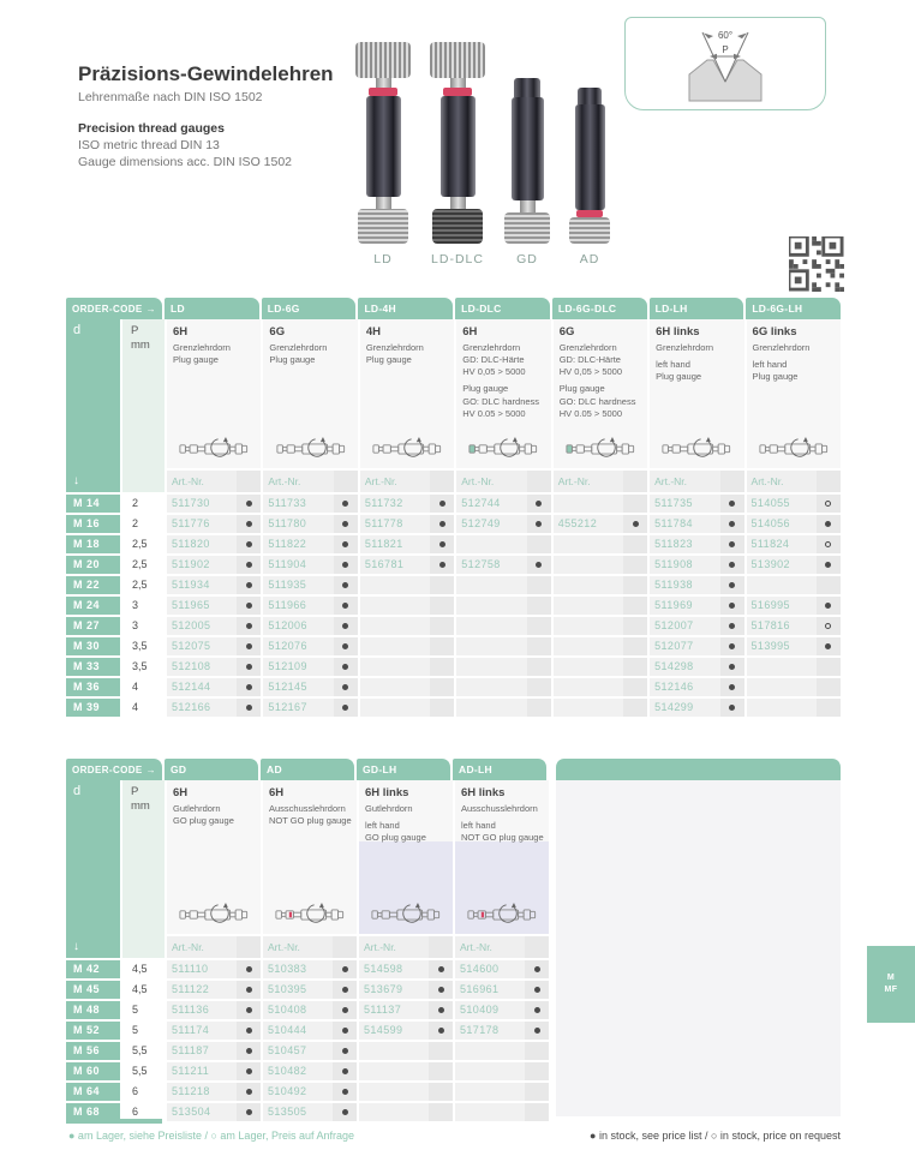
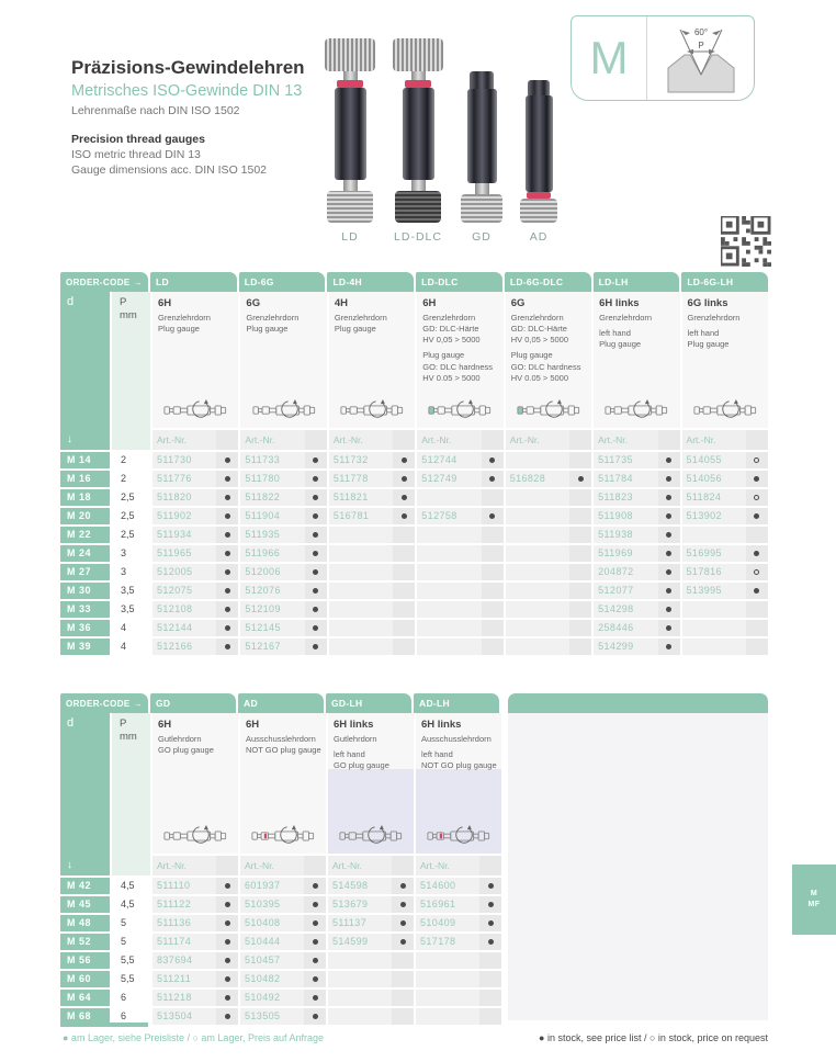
  Präzisions-Gewindelehren
+ Metrisches ISO-Gewinde DIN 13
  Lehrenmaße nach DIN ISO 1502
  Precision thread gauges
  ISO metric thread DIN 13
  Gauge dimensions acc. DIN ISO 1502
  LD
  LD-DLC
  GD
  AD
+ M
  60°
  P
  ORDER-CODE
  →
  LD
  LD-6G
  LD-4H
  LD-DLC
  LD-6G-DLC
  LD-LH
  LD-6G-LH
  d
  ↓
  P
  mm
  6H
  Grenzlehrdorn
  Plug gauge
  Art.-Nr.
  6G
  Grenzlehrdorn
  Plug gauge
  Art.-Nr.
  4H
  Grenzlehrdorn
  Plug gauge
  Art.-Nr.
  6H
  Grenzlehrdorn
  GD: DLC-Härte
  HV 0,05 > 5000
  Plug gauge
  GO: DLC hardness
  HV 0.05 > 5000
  Art.-Nr.
  6G
  Grenzlehrdorn
  GD: DLC-Härte
  HV 0,05 > 5000
  Plug gauge
  GO: DLC hardness
  HV 0.05 > 5000
  Art.-Nr.
  6H links
  Grenzlehrdorn
  left hand
  Plug gauge
  Art.-Nr.
  6G links
  Grenzlehrdorn
  left hand
  Plug gauge
  Art.-Nr.
  M 14
  2
  511730
  511733
  511732
  512744
  511735
  514055
  M 16
  2
  511776
  511780
  511778
  512749
- 455212
+ 516828
  511784
  514056
  M 18
  2,5
  511820
  511822
  511821
  511823
  511824
  M 20
  2,5
  511902
  511904
  516781
  512758
  511908
  513902
  M 22
  2,5
  511934
  511935
  511938
  M 24
  3
  511965
  511966
  511969
  516995
  M 27
  3
  512005
  512006
- 512007
+ 204872
  517816
  M 30
  3,5
  512075
  512076
  512077
  513995
  M 33
  3,5
  512108
  512109
  514298
  M 36
  4
  512144
  512145
- 512146
+ 258446
  M 39
  4
  512166
  512167
  514299
  ORDER-CODE
  →
  GD
  AD
  GD-LH
  AD-LH
  d
  ↓
  P
  mm
  6H
  Gutlehrdorn
  GO plug gauge
  Art.-Nr.
  6H
  Ausschusslehrdorn
  NOT GO plug gauge
  Art.-Nr.
  6H links
  Gutlehrdorn
  left hand
  GO plug gauge
  Art.-Nr.
  6H links
  Ausschusslehrdorn
  left hand
  NOT GO plug gauge
  Art.-Nr.
  M 42
  4,5
  511110
- 510383
+ 601937
  514598
  514600
  M 45
  4,5
  511122
  510395
  513679
  516961
  M 48
  5
  511136
  510408
  511137
  510409
  M 52
  5
  511174
  510444
  514599
  517178
  M 56
  5,5
- 511187
+ 837694
  510457
  M 60
  5,5
  511211
  510482
  M 64
  6
  511218
  510492
  M 68
  6
  513504
  513505
  ● am Lager, siehe Preisliste / ○ am Lager, Preis auf Anfrage
  ● in stock, see price list / ○ in stock, price on request
